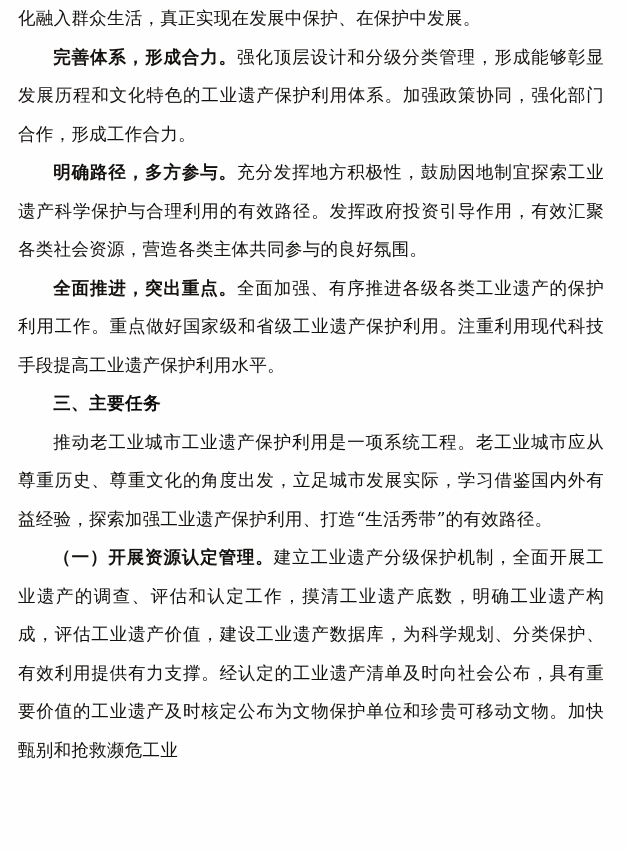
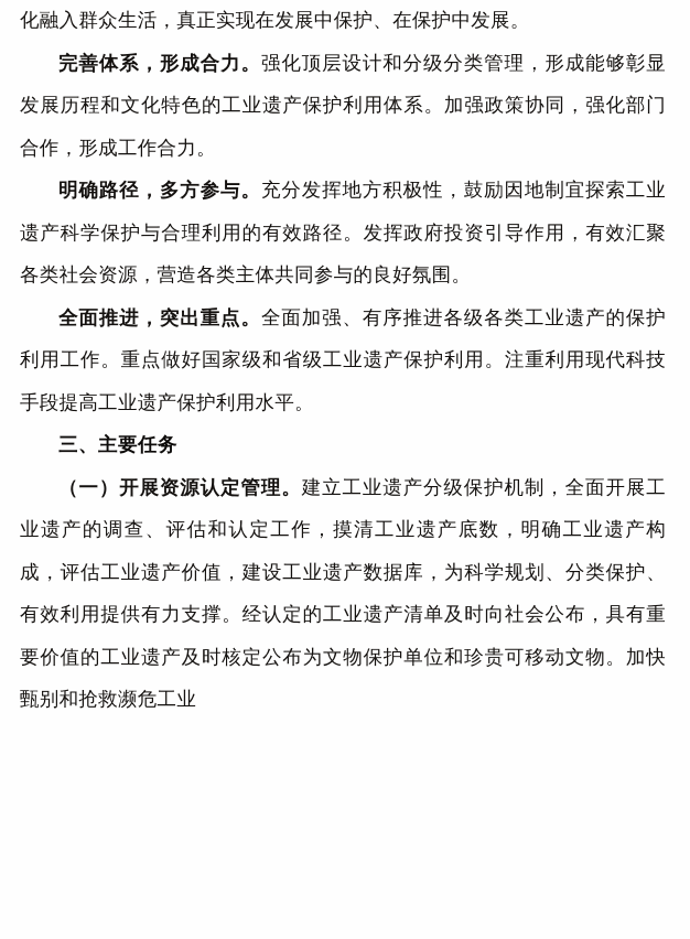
  化融入群众生活，真正实现在发展中保护、在保护中发展。
  完善体系，形成合力。强化顶层设计和分级分类管理，形成能够彰显发展历程和文化特色的工业遗产保护利用体系。加强政策协同，强化部门合作，形成工作合力。
  明确路径，多方参与。充分发挥地方积极性，鼓励因地制宜探索工业遗产科学保护与合理利用的有效路径。发挥政府投资引导作用，有效汇聚各类社会资源，营造各类主体共同参与的良好氛围。
  全面推进，突出重点。全面加强、有序推进各级各类工业遗产的保护利用工作。重点做好国家级和省级工业遗产保护利用。注重利用现代科技手段提高工业遗产保护利用水平。
  三、主要任务
- 推动老工业城市工业遗产保护利用是一项系统工程。老工业城市应从尊重历史、尊重文化的角度出发，立足城市发展实际，学习借鉴国内外有益经验，探索加强工业遗产保护利用、打造“生活秀带”的有效路径。
  （一）开展资源认定管理。建立工业遗产分级保护机制，全面开展工业遗产的调查、评估和认定工作，摸清工业遗产底数，明确工业遗产构成，评估工业遗产价值，建设工业遗产数据库，为科学规划、分类保护、有效利用提供有力支撑。经认定的工业遗产清单及时向社会公布，具有重要价值的工业遗产及时核定公布为文物保护单位和珍贵可移动文物。加快甄别和抢救濒危工业
